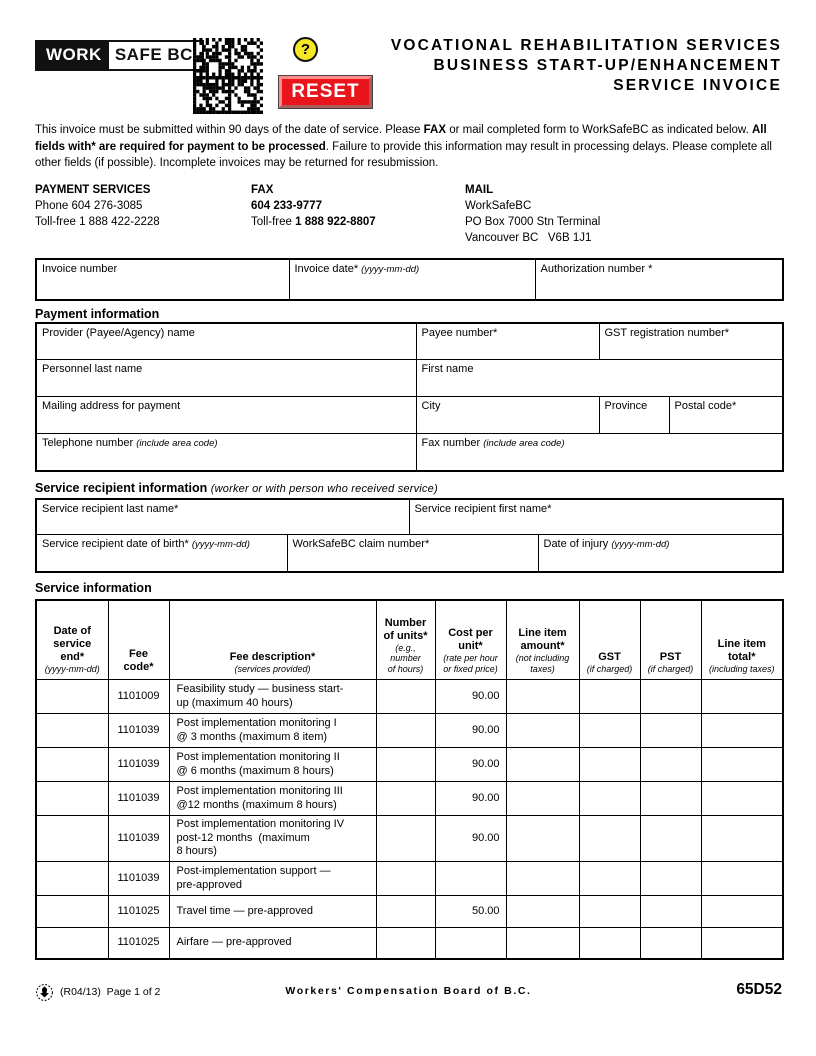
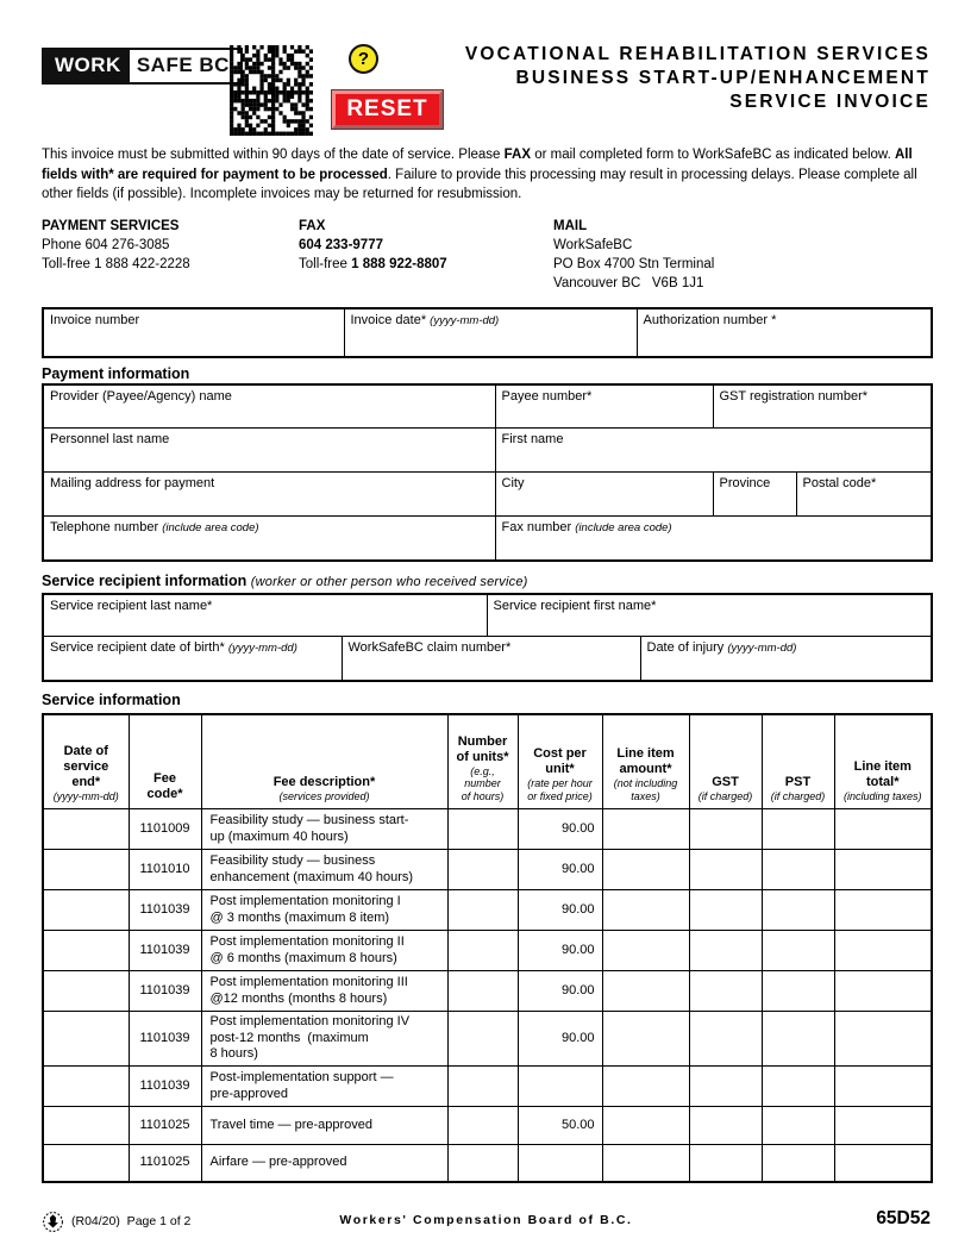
  WORK
  SAFE BC
  ?
  RESET
  VOCATIONAL REHABILITATION SERVICES
  BUSINESS START-UP/ENHANCEMENT
  SERVICE INVOICE
- This invoice must be submitted within 90 days of the date of service. Please FAX or mail completed form to WorkSafeBC as indicated below. All fields with* are required for payment to be processed. Failure to provide this information may result in processing delays. Please complete all other fields (if possible). Incomplete invoices may be returned for resubmission.
+ This invoice must be submitted within 90 days of the date of service. Please FAX or mail completed form to WorkSafeBC as indicated below. All fields with* are required for payment to be processed. Failure to provide this processing may result in processing delays. Please complete all other fields (if possible). Incomplete invoices may be returned for resubmission.
  PAYMENT SERVICES
  Phone 604 276-3085
  Toll-free 1 888 422-2228
  FAX
  604 233-9777
  Toll-free 1 888 922-8807
  MAIL
  WorkSafeBC
- PO Box 7000 Stn Terminal
+ PO Box 4700 Stn Terminal
  Vancouver BC V6B 1J1
  Invoice number	Invoice date* (yyyy-mm-dd)	Authorization number *
  Payment information
  Provider (Payee/Agency) name	Payee number*	GST registration number*
  Personnel last name	First name
  Mailing address for payment	City	Province	Postal code*
  Telephone number (include area code)	Fax number (include area code)
- Service recipient information (worker or with person who received service)
+ Service recipient information (worker or other person who received service)
  Service recipient last name*	Service recipient first name*
  Service recipient date of birth* (yyyy-mm-dd)	WorkSafeBC claim number*	Date of injury (yyyy-mm-dd)
  Service information
  Date of service end*(yyyy-mm-dd)	Fee code*	Fee description*(services provided)	Number of units*(e.g., number of hours)	Cost per unit*(rate per hour or fixed price)	Line item amount*(not including taxes)	GST(if charged)	PST(if charged)	Line item total*(including taxes)
  	1101009	Feasibility study — business start- up (maximum 40 hours)		90.00
+ 	1101010	Feasibility study — business enhancement (maximum 40 hours)		90.00
  	1101039	Post implementation monitoring I @ 3 months (maximum 8 item)		90.00
  	1101039	Post implementation monitoring II @ 6 months (maximum 8 hours)		90.00
- 	1101039	Post implementation monitoring III @12 months (maximum 8 hours)		90.00
+ 	1101039	Post implementation monitoring III @12 months (months 8 hours)		90.00
  	1101039	Post implementation monitoring IV post-12 months (maximum 8 hours)		90.00
  	1101039	Post-implementation support — pre-approved
  	1101025	Travel time — pre-approved		50.00
  	1101025	Airfare — pre-approved
- (R04/13) Page 1 of 2
+ (R04/20) Page 1 of 2
  Workers' Compensation Board of B.C.
  65D52
